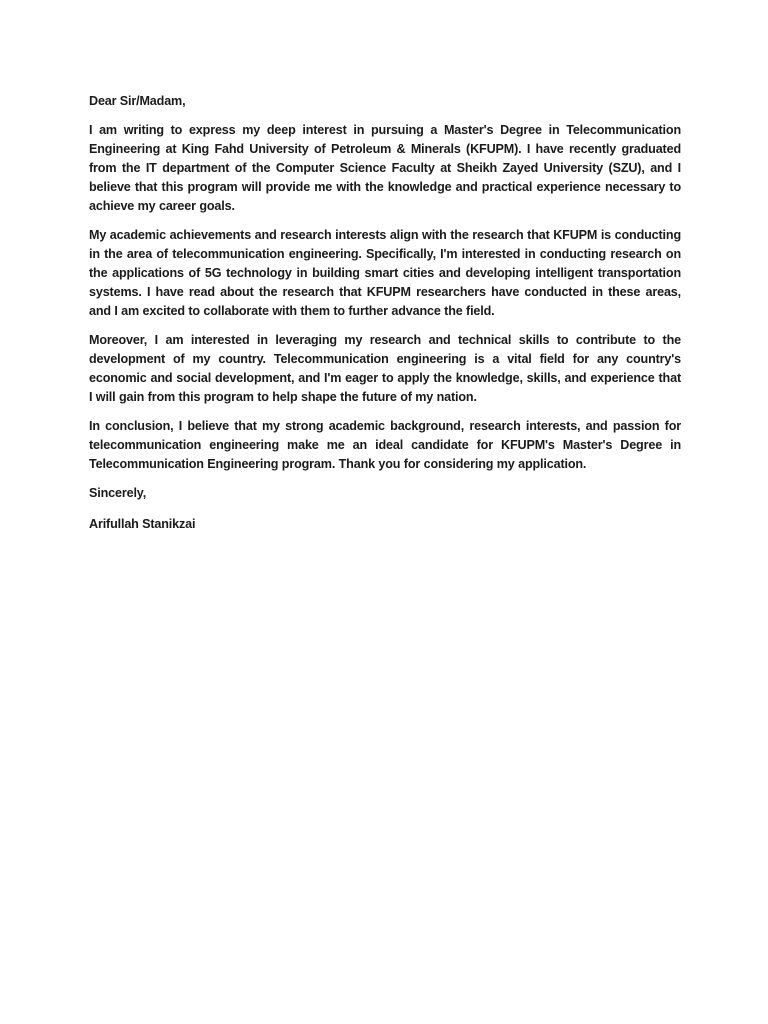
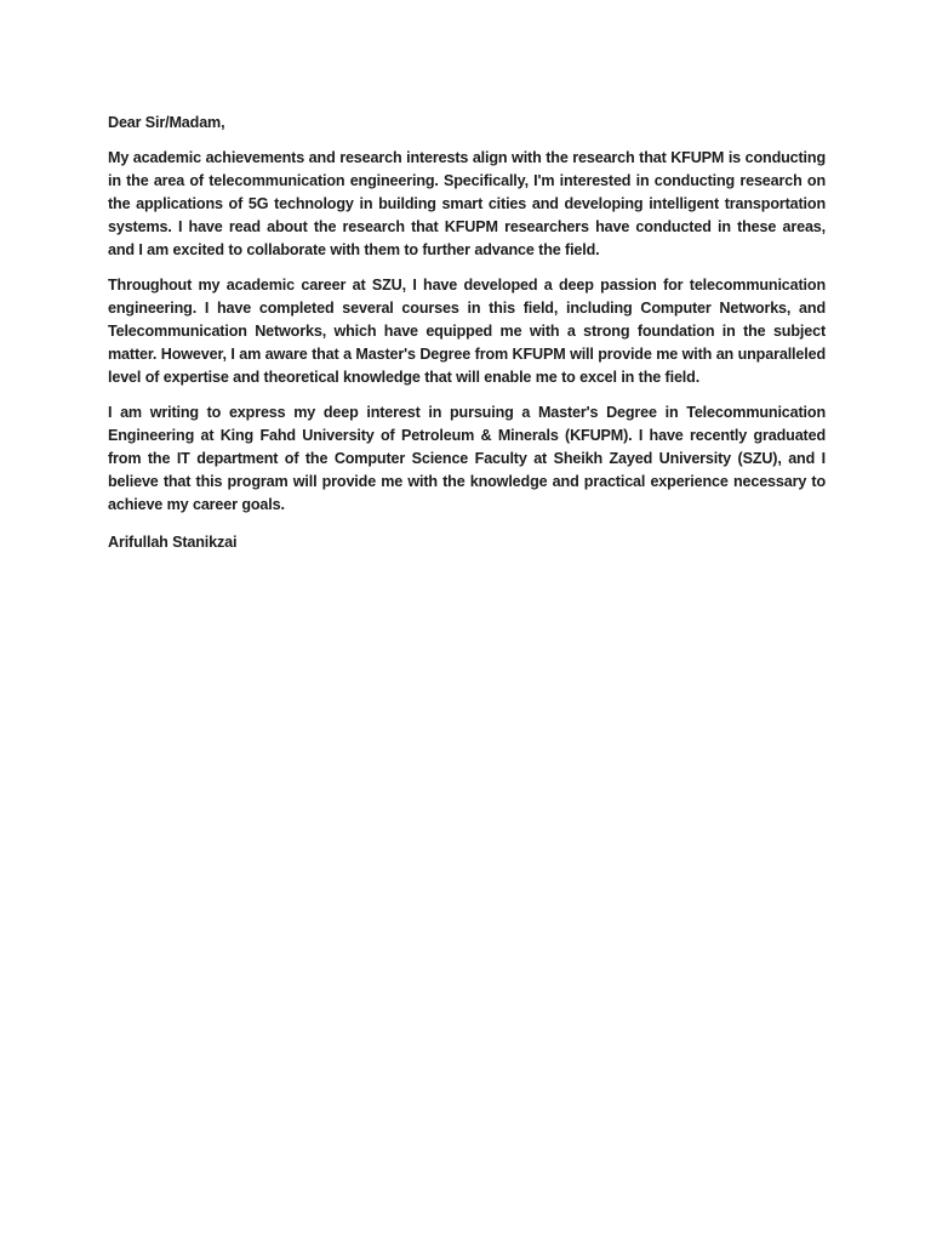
  Dear Sir/Madam,
- I am writing to express my deep interest in pursuing a Master's Degree in Telecommunication Engineering at King Fahd University of Petroleum & Minerals (KFUPM). I have recently graduated from the IT department of the Computer Science Faculty at Sheikh Zayed University (SZU), and I believe that this program will provide me with the knowledge and practical experience necessary to achieve my career goals.
+ My academic achievements and research interests align with the research that KFUPM is conducting in the area of telecommunication engineering. Specifically, I'm interested in conducting research on the applications of 5G technology in building smart cities and developing intelligent transportation systems. I have read about the research that KFUPM researchers have conducted in these areas, and I am excited to collaborate with them to further advance the field.
+ Throughout my academic career at SZU, I have developed a deep passion for telecommunication engineering. I have completed several courses in this field, including Computer Networks, and Telecommunication Networks, which have equipped me with a strong foundation in the subject matter. However, I am aware that a Master's Degree from KFUPM will provide me with an unparalleled level of expertise and theoretical knowledge that will enable me to excel in the field.
- My academic achievements and research interests align with the research that KFUPM is conducting in the area of telecommunication engineering. Specifically, I'm interested in conducting research on the applications of 5G technology in building smart cities and developing intelligent transportation systems. I have read about the research that KFUPM researchers have conducted in these areas, and I am excited to collaborate with them to further advance the field.
+ I am writing to express my deep interest in pursuing a Master's Degree in Telecommunication Engineering at King Fahd University of Petroleum & Minerals (KFUPM). I have recently graduated from the IT department of the Computer Science Faculty at Sheikh Zayed University (SZU), and I believe that this program will provide me with the knowledge and practical experience necessary to achieve my career goals.
- Moreover, I am interested in leveraging my research and technical skills to contribute to the development of my country. Telecommunication engineering is a vital field for any country's economic and social development, and I'm eager to apply the knowledge, skills, and experience that I will gain from this program to help shape the future of my nation.
- In conclusion, I believe that my strong academic background, research interests, and passion for telecommunication engineering make me an ideal candidate for KFUPM's Master's Degree in Telecommunication Engineering program. Thank you for considering my application.
- Sincerely,
  Arifullah Stanikzai
